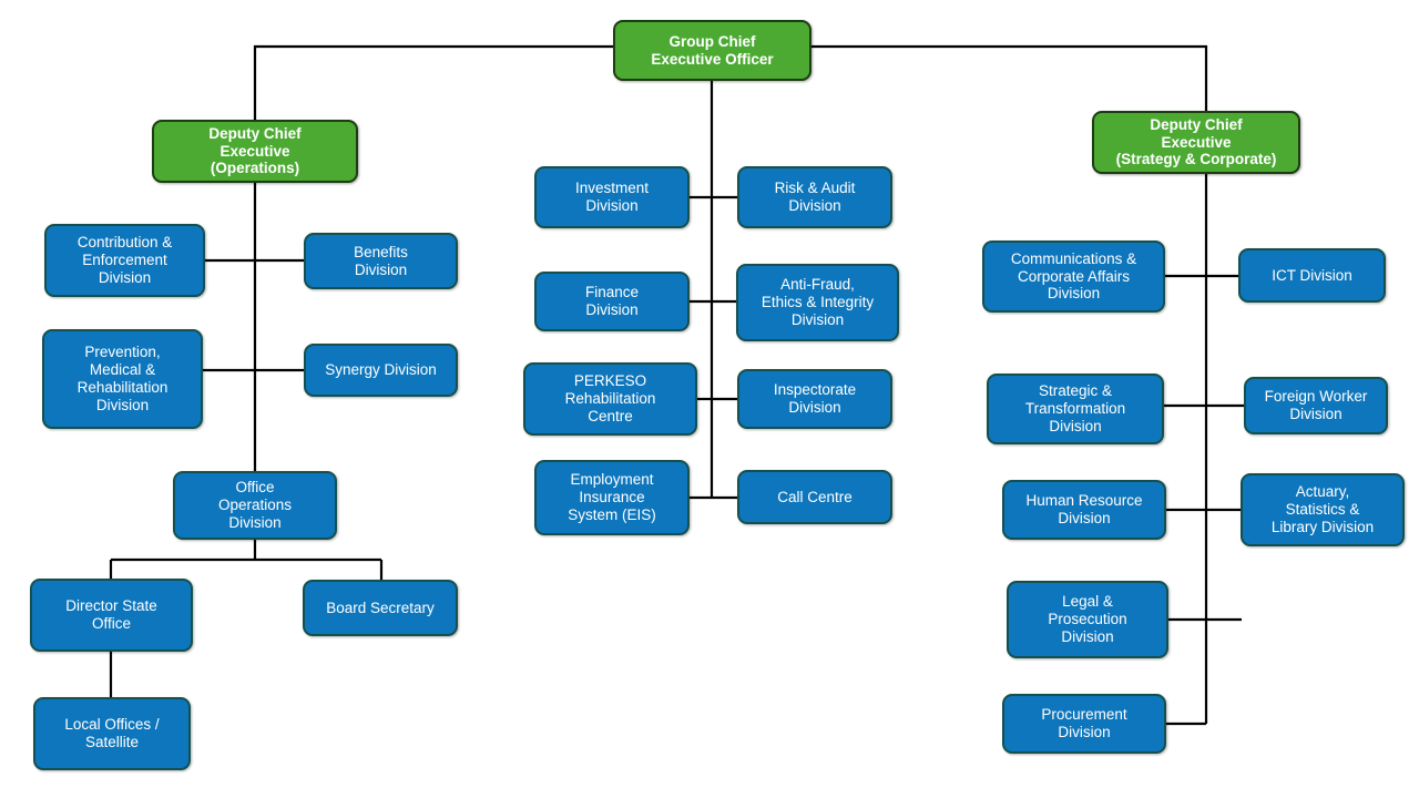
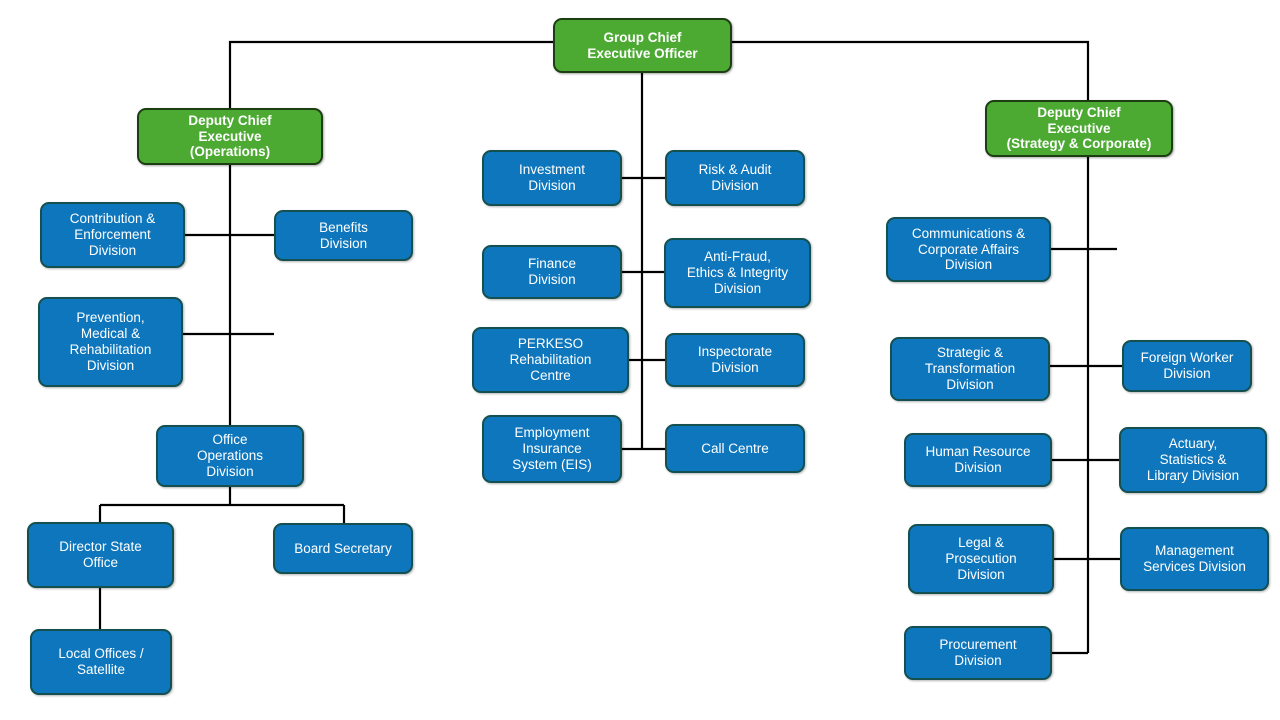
  Group Chief
  Executive Officer
  Deputy Chief
  Executive
  (Operations)
  Deputy Chief
  Executive
  (Strategy & Corporate)
  Contribution &
  Enforcement
  Division
  Benefits
  Division
  Prevention,
  Medical &
  Rehabilitation
  Division
- Synergy Division
  Office
  Operations
  Division
  Director State
  Office
  Board Secretary
  Local Offices /
  Satellite
  Investment
  Division
  Risk & Audit
  Division
  Finance
  Division
  Anti-Fraud,
  Ethics & Integrity
  Division
  PERKESO
  Rehabilitation
  Centre
  Inspectorate
  Division
  Employment
  Insurance
  System (EIS)
  Call Centre
  Communications &
  Corporate Affairs
  Division
- ICT Division
  Strategic &
  Transformation
  Division
  Foreign Worker
  Division
  Human Resource
  Division
  Actuary,
  Statistics &
  Library Division
  Legal &
  Prosecution
  Division
+ Management
+ Services Division
  Procurement
  Division
